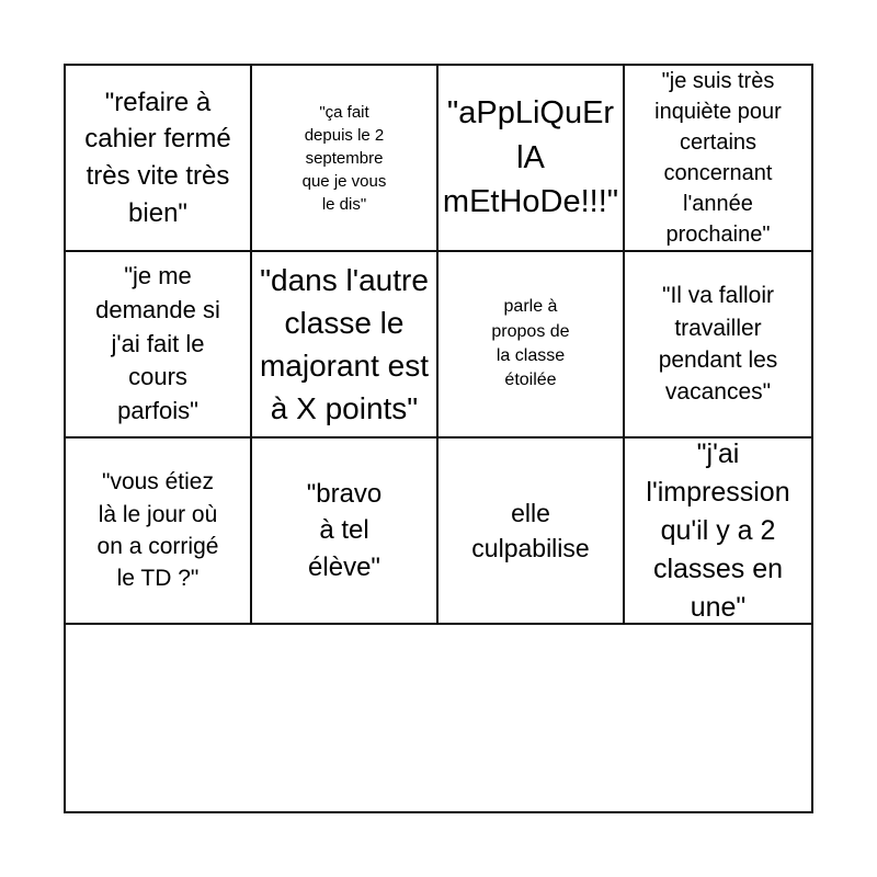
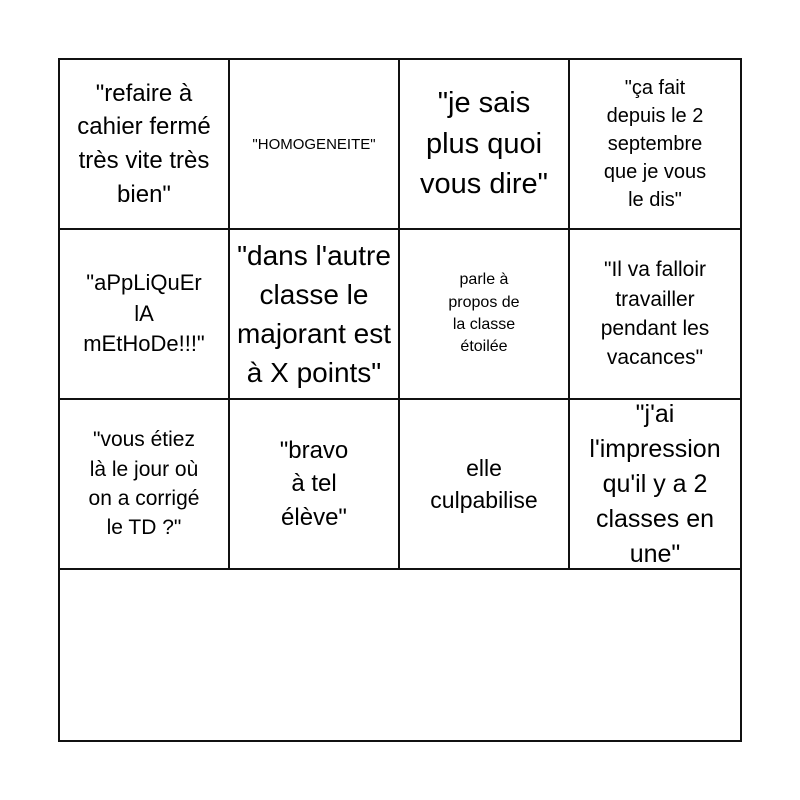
  "refaire à
  cahier fermé
  très vite très
  bien"
+ "HOMOGENEITE"
+ "je sais
+ plus quoi
+ vous dire"
  "ça fait
  depuis le 2
  septembre
  que je vous
  le dis"
  "aPpLiQuEr
  lA
  mEtHoDe!!!"
- "je suis très
- inquiète pour
- certains
- concernant
- l'année
- prochaine"
- "je me
- demande si
- j'ai fait le
- cours
- parfois"
  "dans l'autre
  classe le
  majorant est
  à X points"
  parle à
  propos de
  la classe
  étoilée
  "Il va falloir
  travailler
  pendant les
  vacances"
  "vous étiez
  là le jour où
  on a corrigé
  le TD ?"
  "bravo
  à tel
  élève"
  elle
  culpabilise
  "j'ai
  l'impression
  qu'il y a 2
  classes en
  une"
